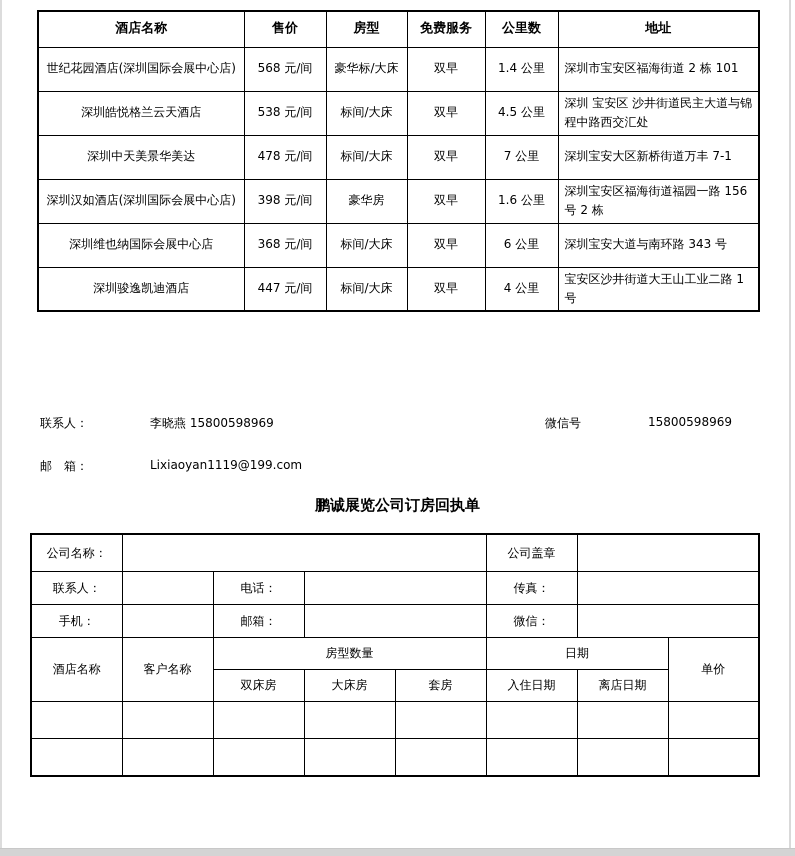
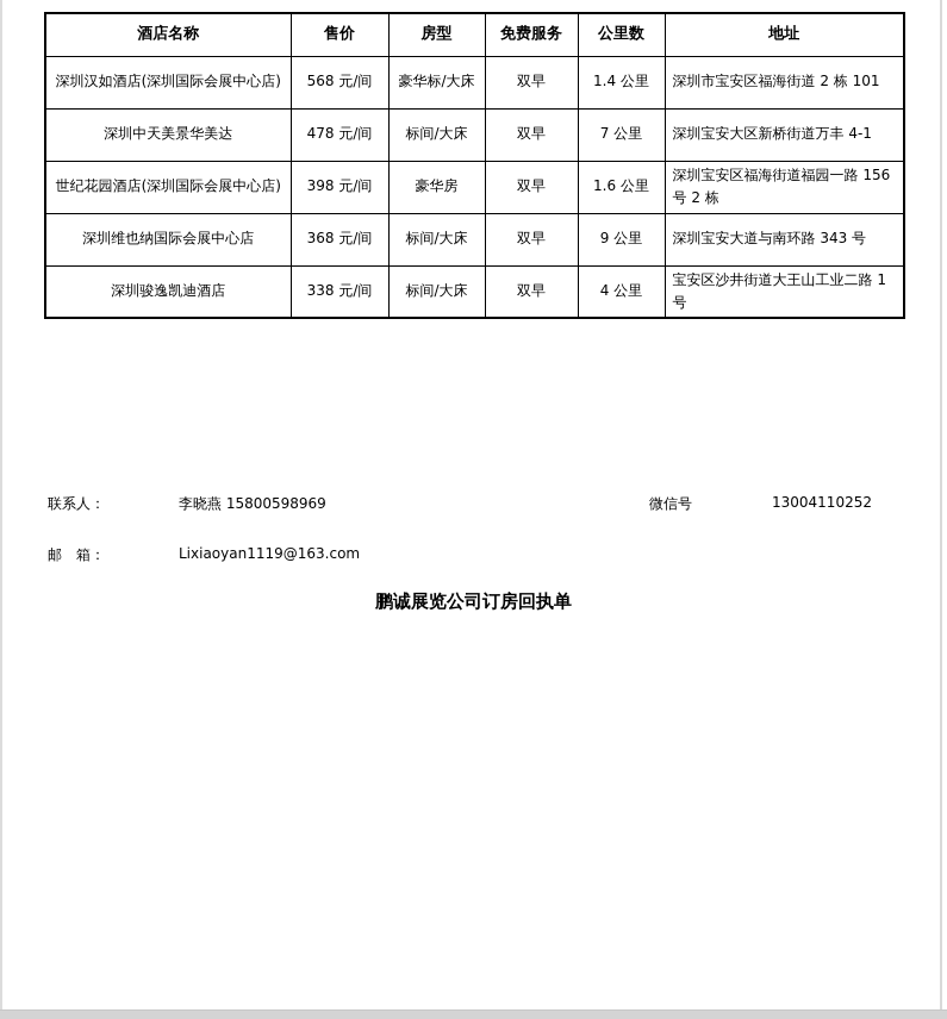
  酒店名称	售价	房型	免费服务	公里数	地址
- 世纪花园酒店(深圳国际会展中心店)	568 元/间	豪华标/大床	双早	1.4 公里	深圳市宝安区福海街道 2 栋 101
+ 深圳汉如酒店(深圳国际会展中心店)	568 元/间	豪华标/大床	双早	1.4 公里	深圳市宝安区福海街道 2 栋 101
- 深圳皓悦格兰云天酒店	538 元/间	标间/大床	双早	4.5 公里	深圳 宝安区 沙井街道民主大道与锦程中路西交汇处
- 深圳中天美景华美达	478 元/间	标间/大床	双早	7 公里	深圳宝安大区新桥街道万丰 7-1
+ 深圳中天美景华美达	478 元/间	标间/大床	双早	7 公里	深圳宝安大区新桥街道万丰 4-1
- 深圳汉如酒店(深圳国际会展中心店)	398 元/间	豪华房	双早	1.6 公里	深圳宝安区福海街道福园一路 156 号 2 栋
+ 世纪花园酒店(深圳国际会展中心店)	398 元/间	豪华房	双早	1.6 公里	深圳宝安区福海街道福园一路 156 号 2 栋
- 深圳维也纳国际会展中心店	368 元/间	标间/大床	双早	6 公里	深圳宝安大道与南环路 343 号
+ 深圳维也纳国际会展中心店	368 元/间	标间/大床	双早	9 公里	深圳宝安大道与南环路 343 号
- 深圳骏逸凯迪酒店	447 元/间	标间/大床	双早	4 公里	宝安区沙井街道大王山工业二路 1 号
+ 深圳骏逸凯迪酒店	338 元/间	标间/大床	双早	4 公里	宝安区沙井街道大王山工业二路 1 号
  联系人：
  李晓燕 15800598969
  微信号
- 15800598969
+ 13004110252
  邮 箱：
- Lixiaoyan1119@199.com
+ Lixiaoyan1119@163.com
  鹏诚展览公司订房回执单
- 公司名称：		公司盖章
- 联系人：		电话：		传真：
- 手机：		邮箱：		微信：
- 酒店名称	客户名称	房型数量	日期	单价
- 双床房	大床房	套房	入住日期	离店日期
